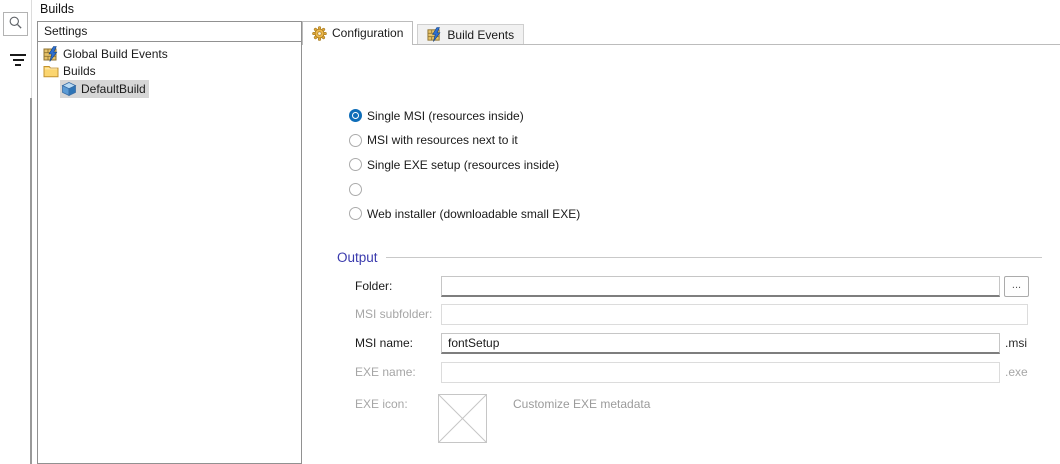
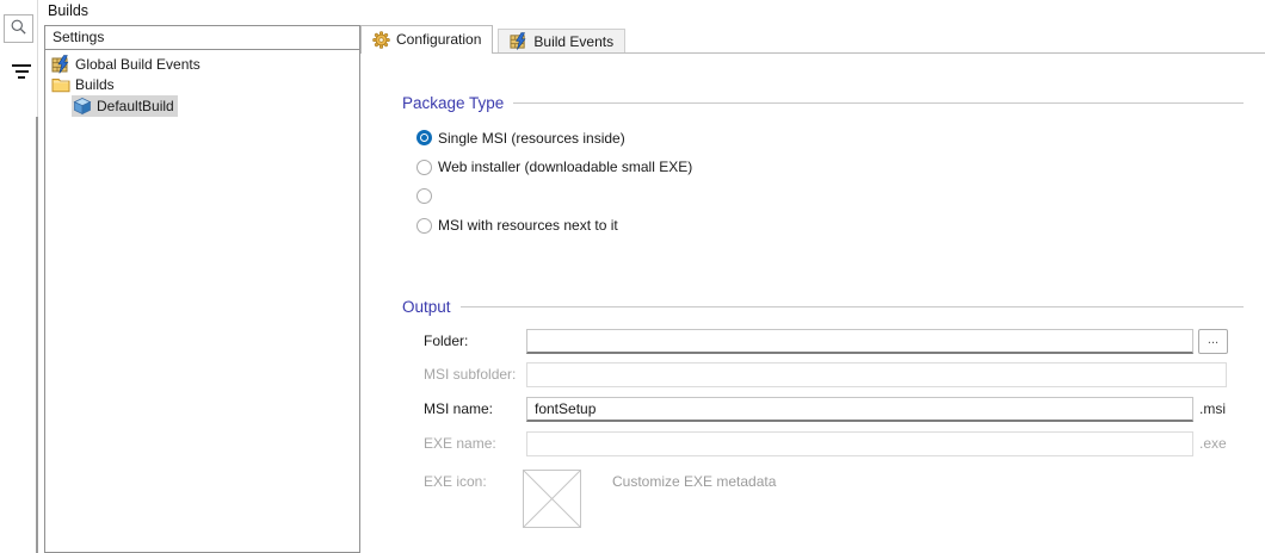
  Builds
  Settings
  Global Build Events
  Builds
  DefaultBuild
  Configuration
  Build Events
+ Package Type
  Single MSI (resources inside)
- MSI with resources next to it
+ Web installer (downloadable small EXE)
- Single EXE setup (resources inside)
- Web installer (downloadable small EXE)
+ MSI with resources next to it
  Output
  Folder:
  ...
  MSI subfolder:
  MSI name:
  fontSetup
  .msi
  EXE name:
  .exe
  EXE icon:
  Customize EXE metadata
